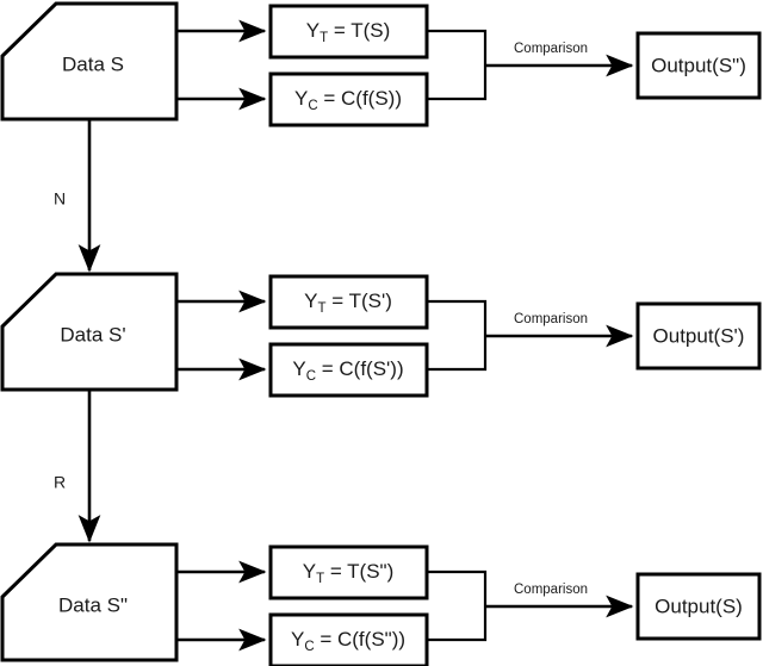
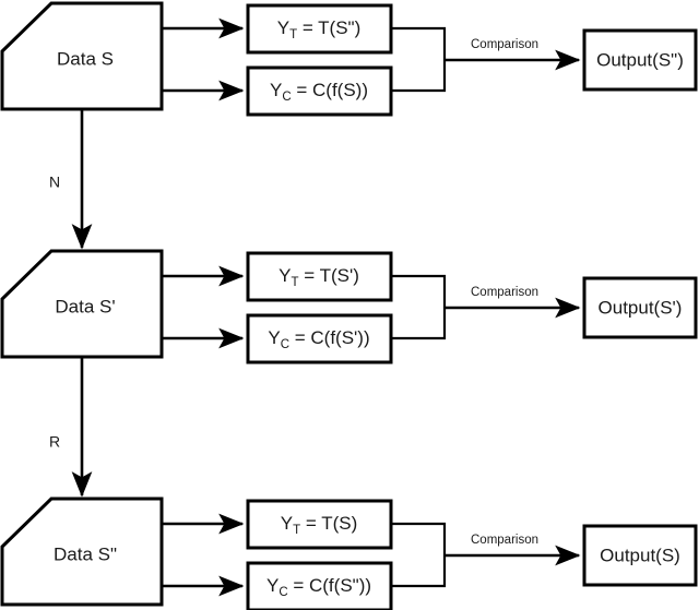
  Data S
- YT = T(S)
+ YT = T(S")
  YC = C(f(S))
  Comparison
  Output(S")
  N
  Data S'
  YT = T(S')
  YC = C(f(S'))
  Comparison
  Output(S')
  R
  Data S"
- YT = T(S")
+ YT = T(S)
  YC = C(f(S"))
  Comparison
  Output(S)
